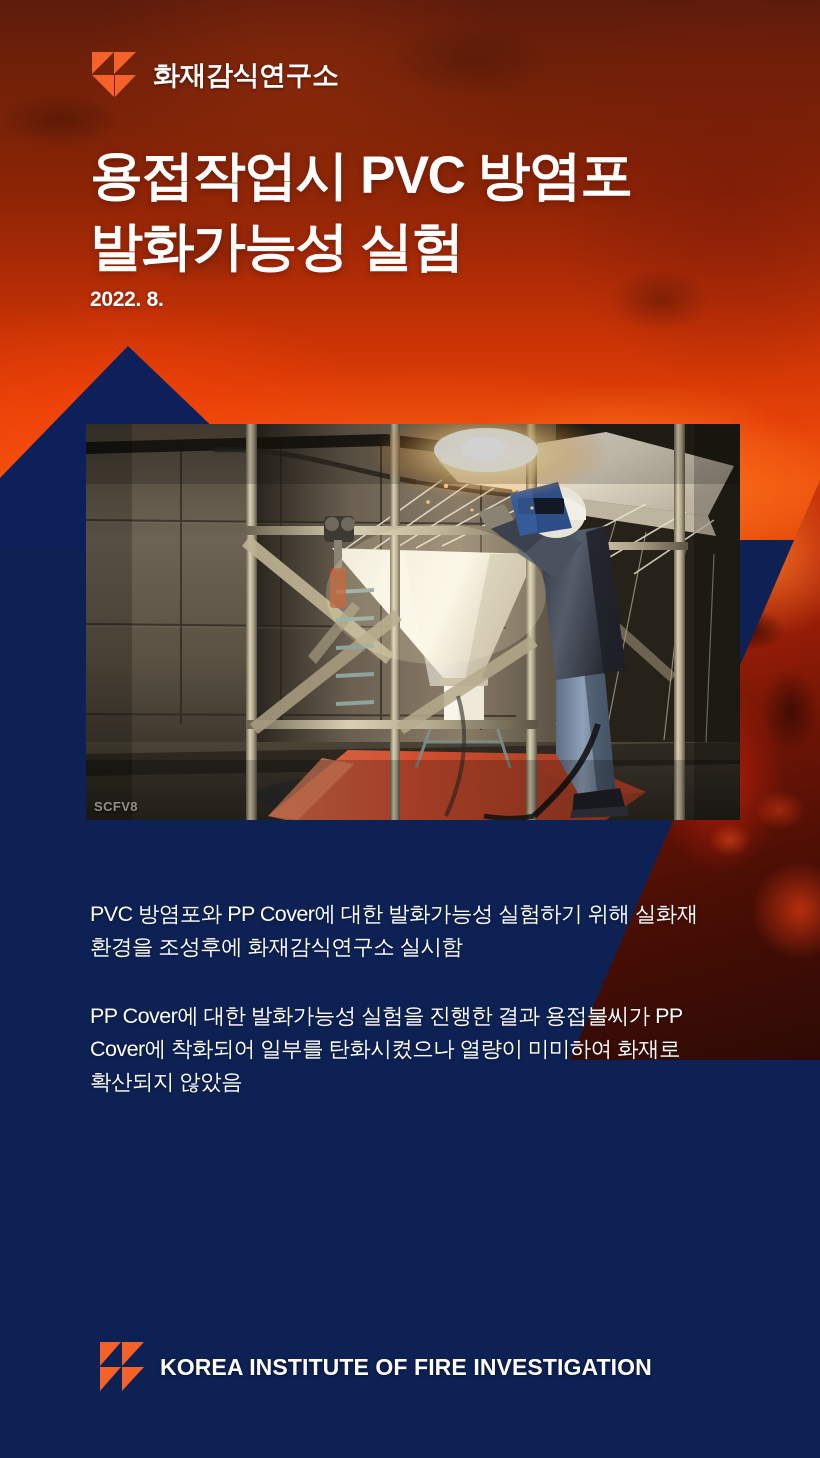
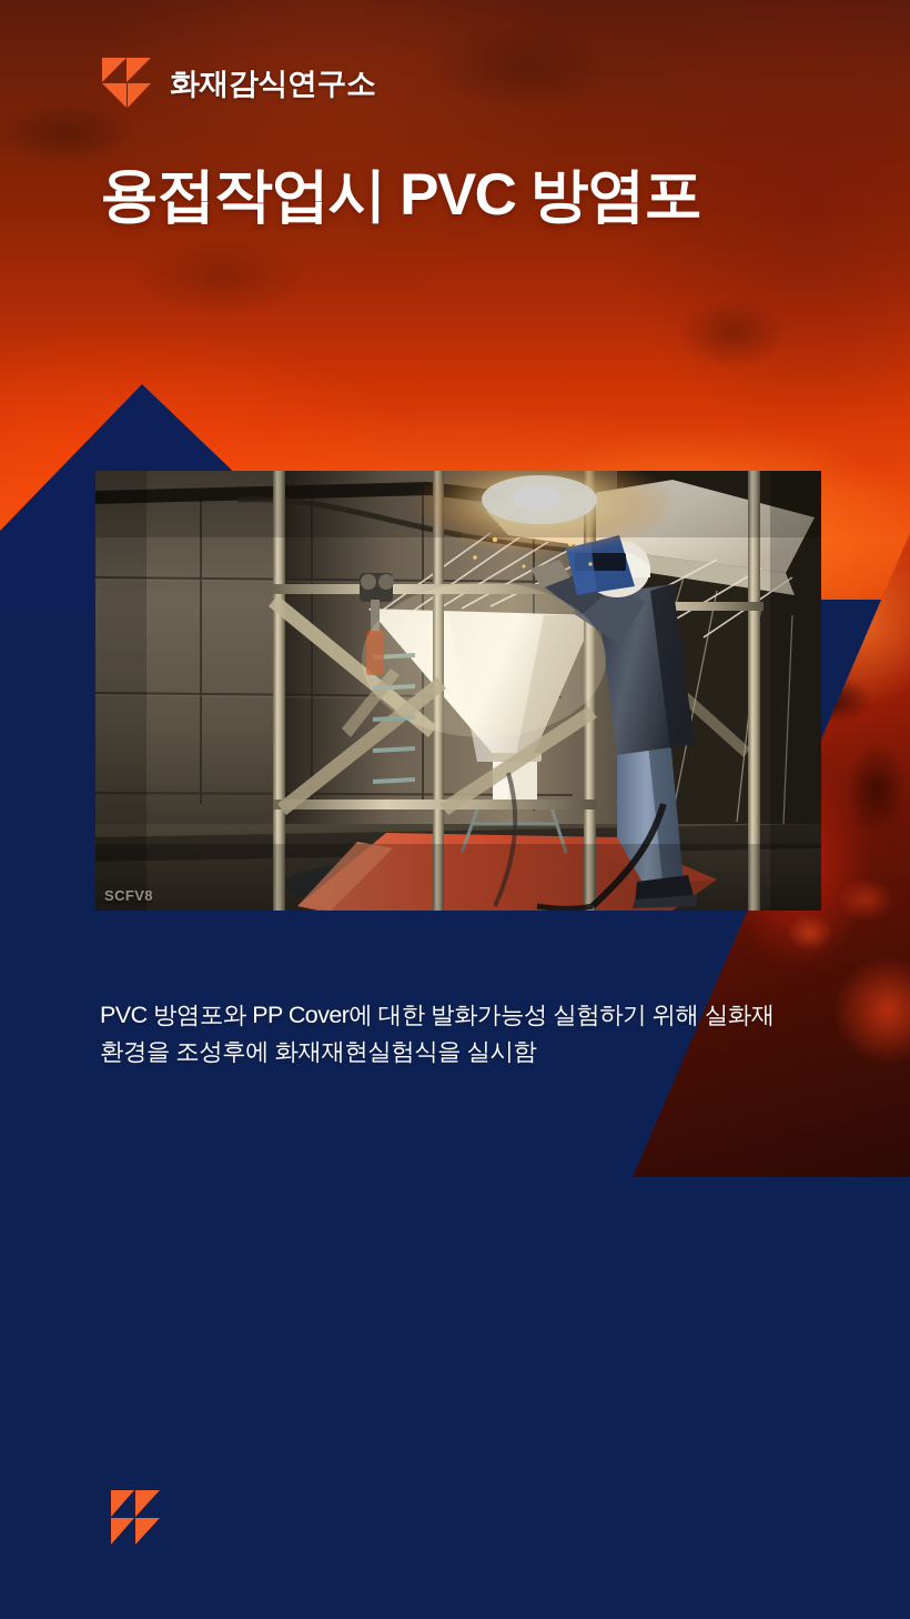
  화재감식연구소
  용접작업시 PVC 방염포
- 발화가능성 실험
- 2022. 8.
  SCFV8
- PVC 방염포와 PP Cover에 대한 발화가능성 실험하기 위해 실화재 환경을 조성후에 화재감식연구소 실시함
+ PVC 방염포와 PP Cover에 대한 발화가능성 실험하기 위해 실화재 환경을 조성후에 화재재현실험식을 실시함
- PP Cover에 대한 발화가능성 실험을 진행한 결과 용접불씨가 PP Cover에 착화되어 일부를 탄화시켰으나 열량이 미미하여 화재로 확산되지 않았음
- KOREA INSTITUTE OF FIRE INVESTIGATION
